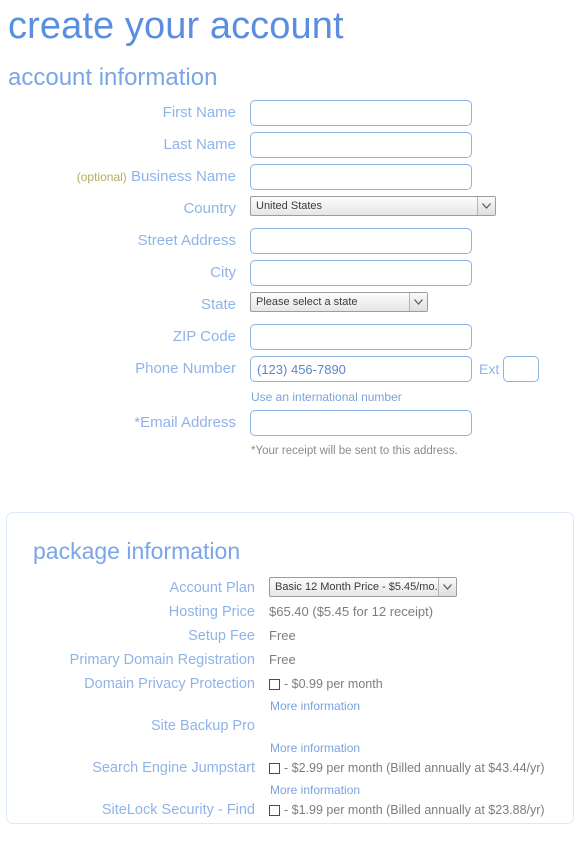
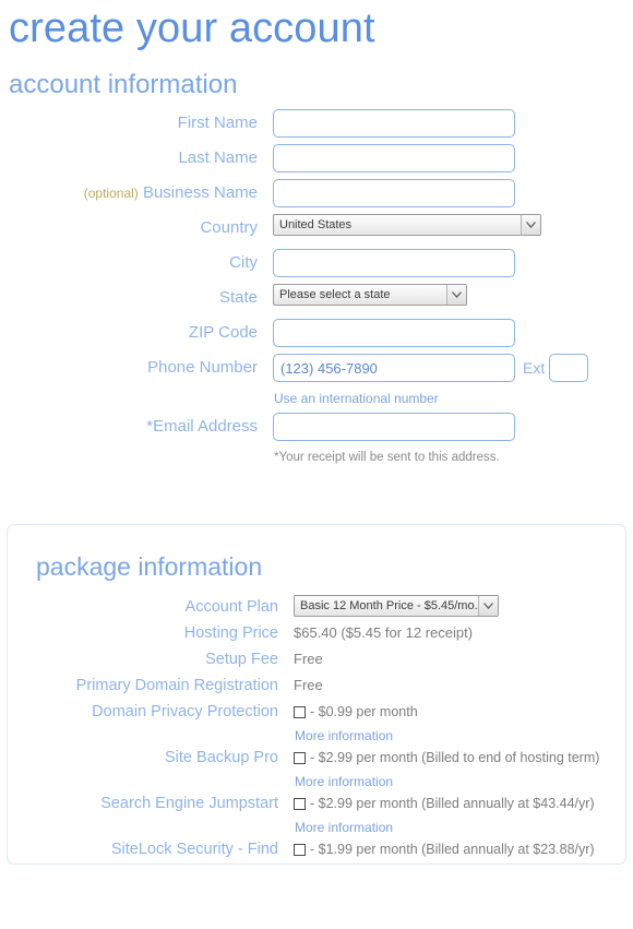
  create your account
  account information
  First Name
  Last Name
  (optional) Business Name
  Country
  United States
- Street Address
  City
  State
  Please select a state
  ZIP Code
  Phone Number
  (123) 456-7890
  Ext
  Use an international number
  *Email Address
  *Your receipt will be sent to this address.
  package information
  Account Plan
  Basic 12 Month Price - $5.45/mo.
  Hosting Price
  $65.40 ($5.45 for 12 receipt)
  Setup Fee
  Free
  Primary Domain Registration
  Free
  Domain Privacy Protection
  - $0.99 per month
  More information
  Site Backup Pro
+ - $2.99 per month (Billed to end of hosting term)
  More information
  Search Engine Jumpstart
  - $2.99 per month (Billed annually at $43.44/yr)
  More information
  SiteLock Security - Find
  - $1.99 per month (Billed annually at $23.88/yr)
